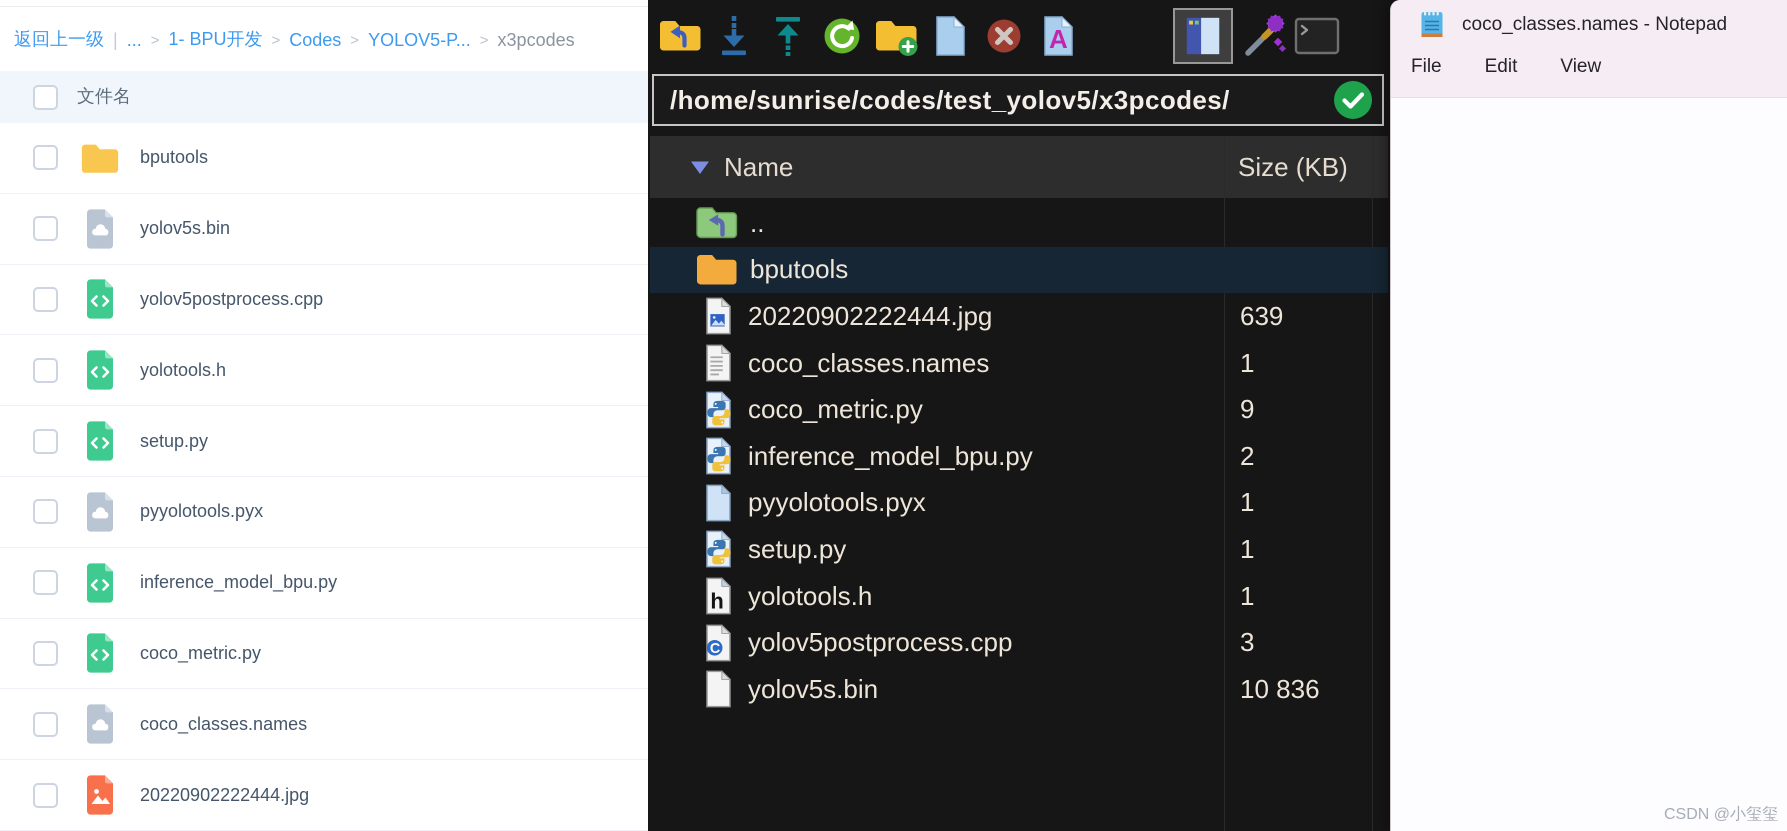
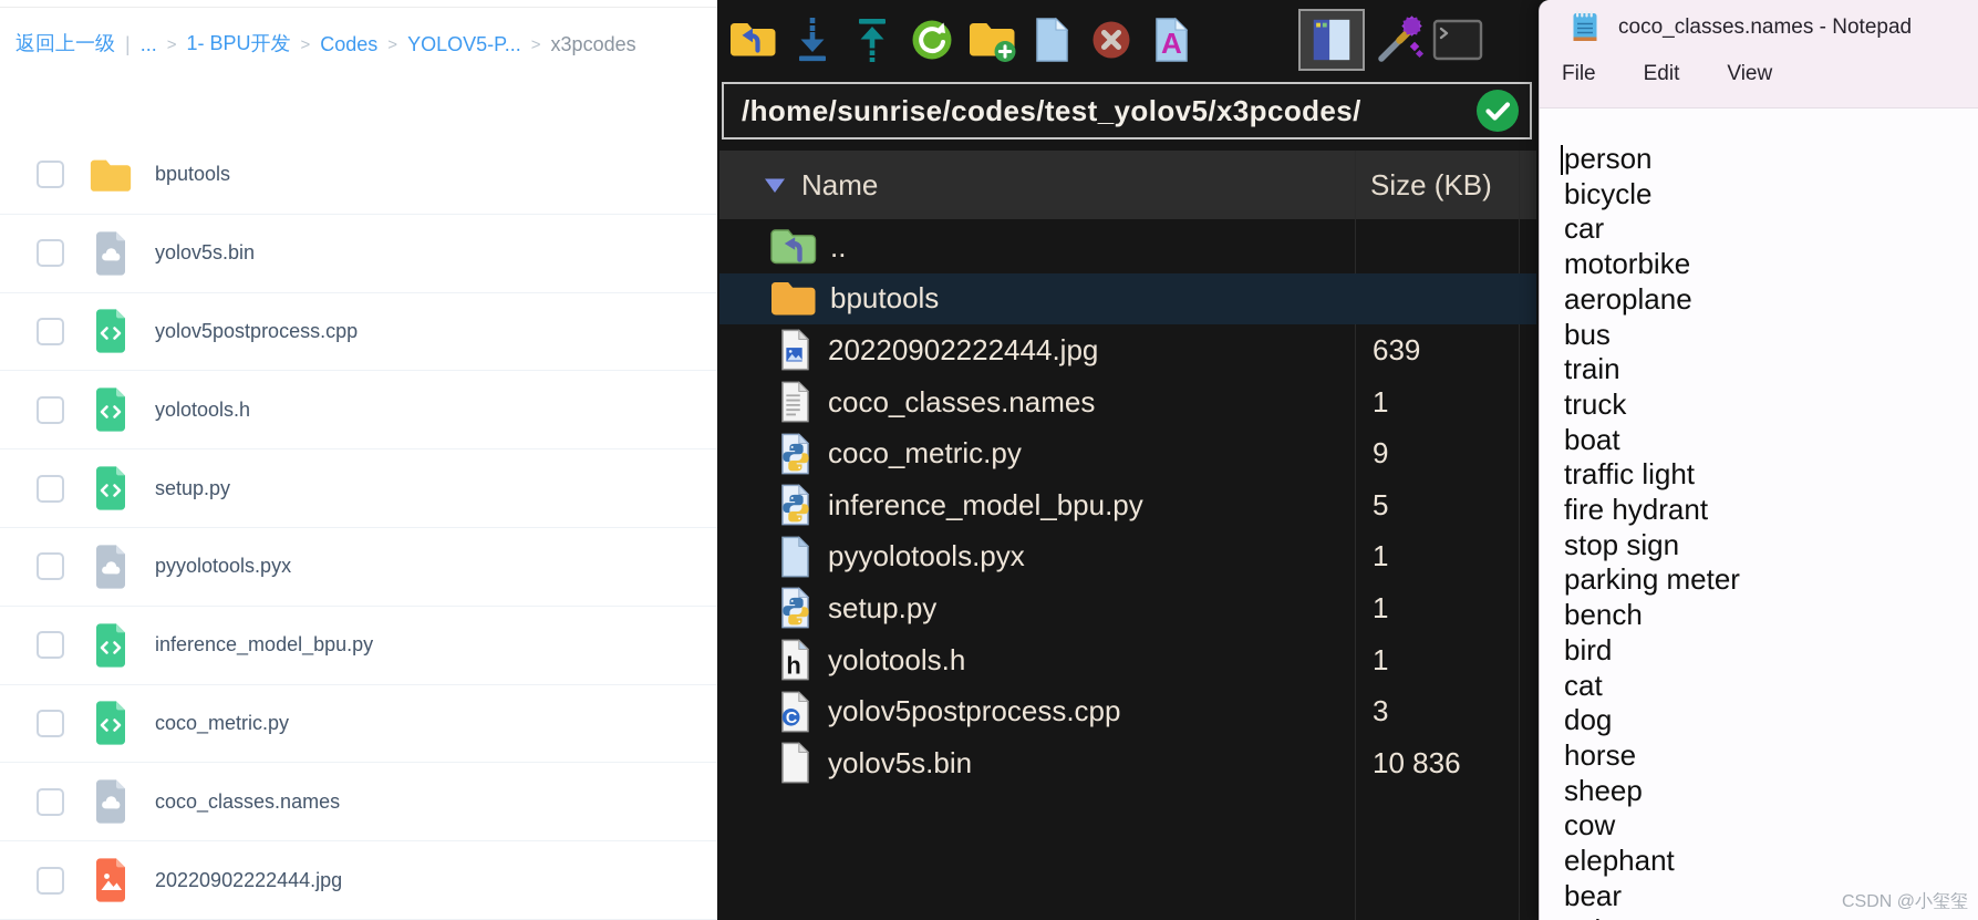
  返回上一级
  |
  ...
  >
  1- BPU开发
  >
  Codes
  >
  YOLOV5-P...
  >
  x3pcodes
- 文件名
  bputools
  yolov5s.bin
  yolov5postprocess.cpp
  yolotools.h
  setup.py
  pyyolotools.pyx
  inference_model_bpu.py
  coco_metric.py
  coco_classes.names
  20220902222444.jpg
  A
  /home/sunrise/codes/test_yolov5/x3pcodes/
  Name
  Size (KB)
  ..
  bputools
  20220902222444.jpg
  639
  coco_classes.names
  1
  coco_metric.py
  9
  inference_model_bpu.py
- 2
+ 5
  pyyolotools.pyx
  1
  setup.py
  1
  h
  yolotools.h
  1
  C
  yolov5postprocess.cpp
  3
  yolov5s.bin
  10 836
  coco_classes.names - Notepad
  File
  Edit
  View
+ person
+ bicycle
+ car
+ motorbike
+ aeroplane
+ bus
+ train
+ truck
+ boat
+ traffic light
+ fire hydrant
+ stop sign
+ parking meter
+ bench
+ bird
+ cat
+ dog
+ horse
+ sheep
+ cow
+ elephant
+ bear
  CSDN @小玺玺
